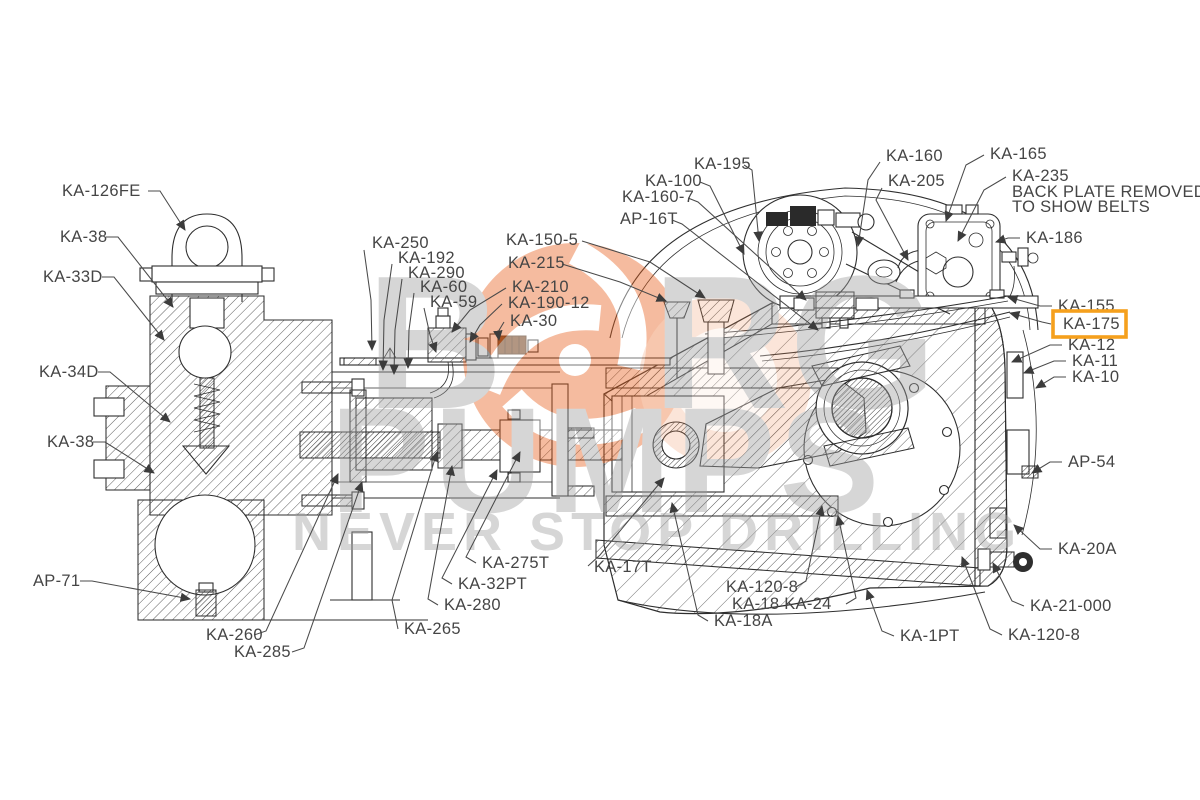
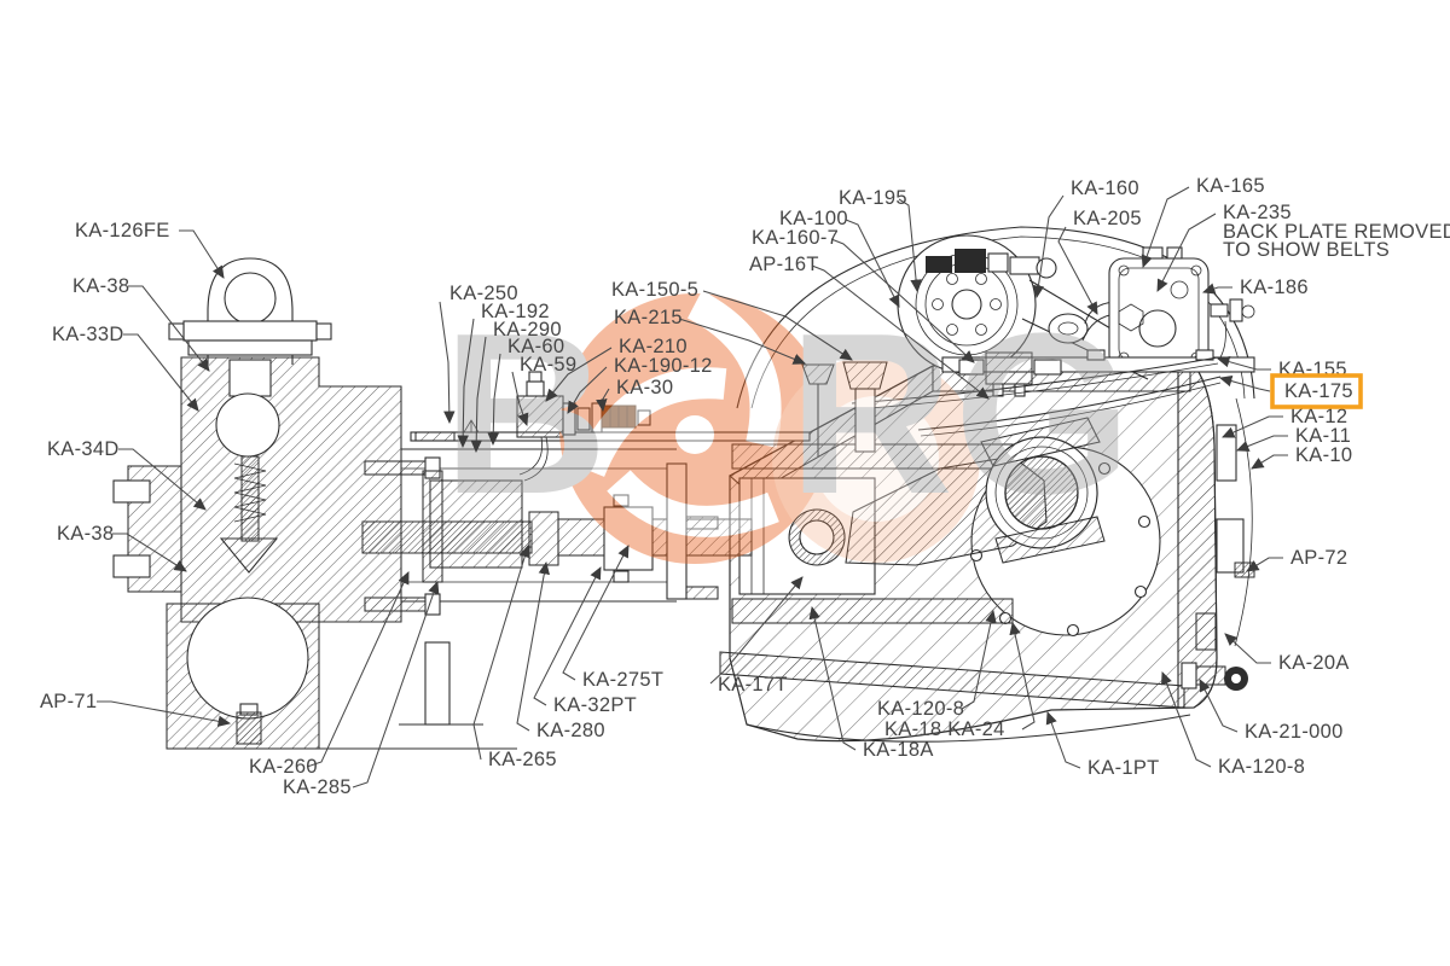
  B
  RG
- PUMPS
- NEVER STOP DRILLING
  KA-126FE
  KA-38
  KA-33D
  KA-34D
  KA-38
  AP-71
  KA-250
  KA-192
  KA-290
  KA-60
  KA-59
  KA-150-5
  KA-215
  KA-210
  KA-190-12
  KA-30
  KA-195
  KA-100
  KA-160-7
  AP-16T
  KA-160
  KA-205
  KA-165
  KA-235
  BACK PLATE REMOVE
  TO SHOW BELTS
  KA-186
  KA-155
  KA-175
  KA-12
  KA-11
  KA-10
- AP-54
+ AP-72
  KA-20A
  KA-21-000
  KA-120-8
  KA-1PT
  KA-120-8
  KA-18 KA-24
  KA-18A
  KA-17T
  KA-275T
  KA-32PT
  KA-280
  KA-265
  KA-260
  KA-285
